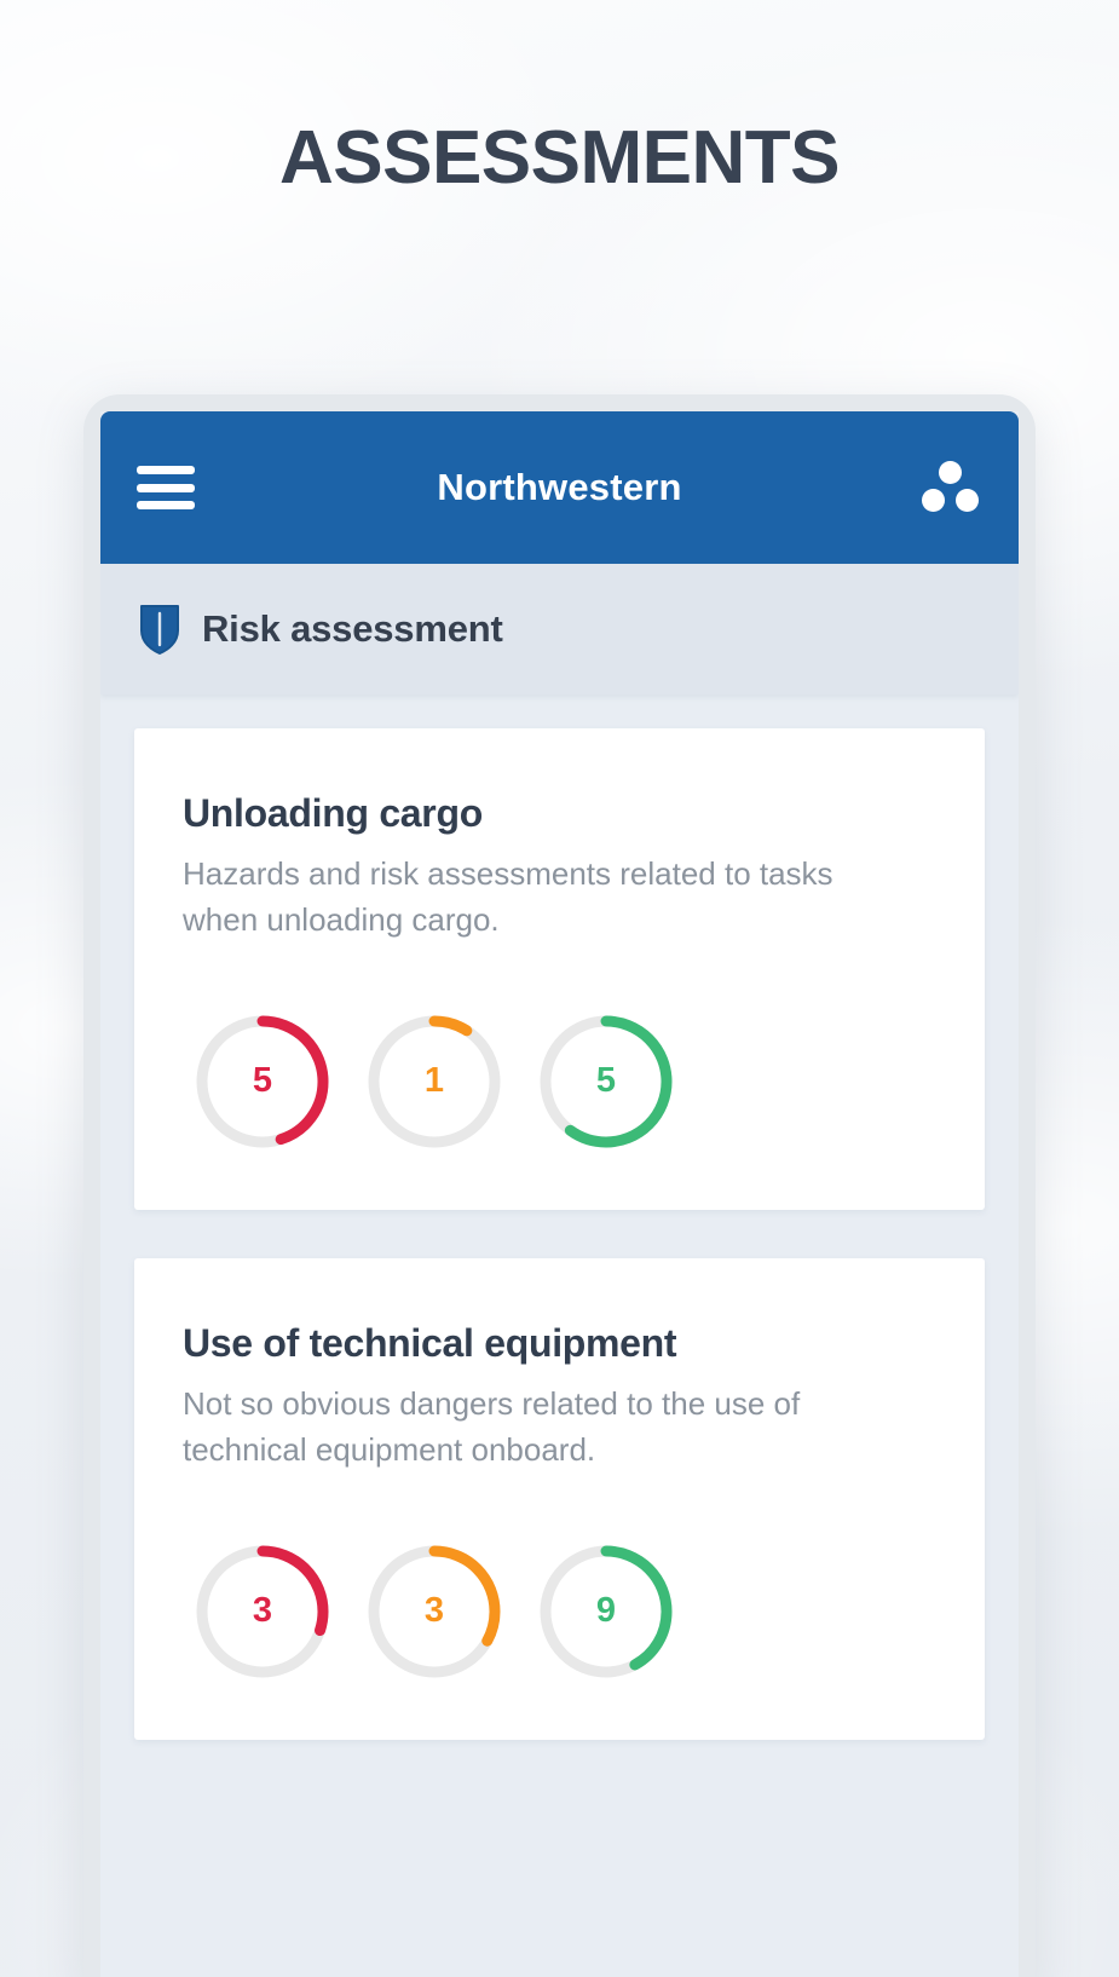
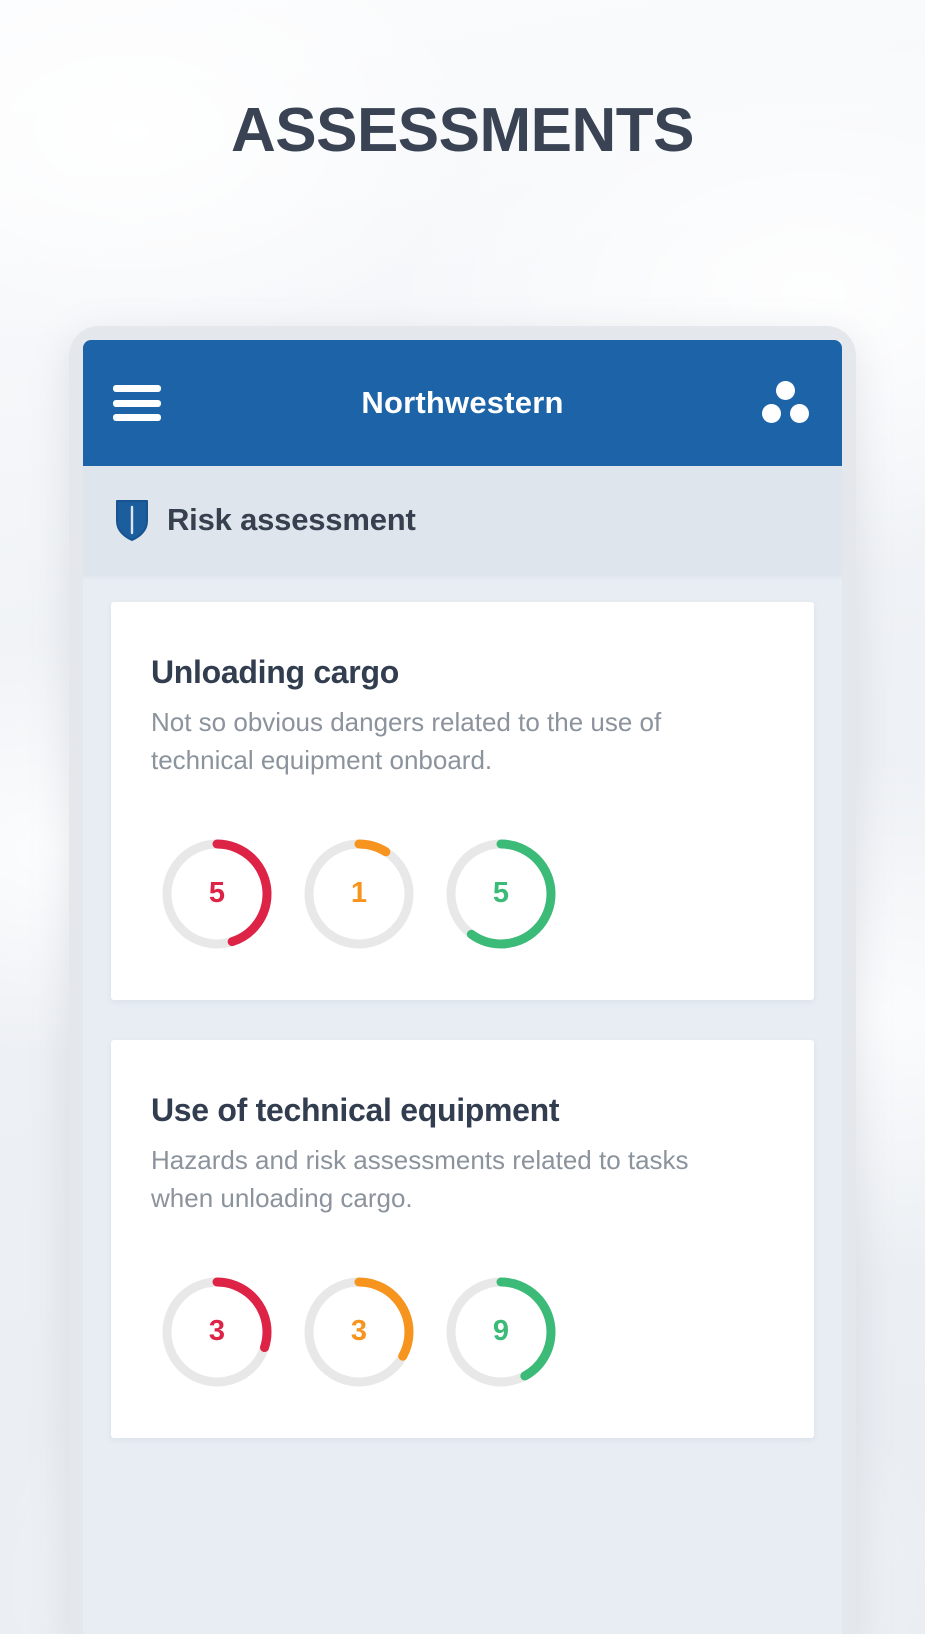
  ASSESSMENTS
  Northwestern
  Risk assessment
  Unloading cargo
- Hazards and risk assessments related to tasks when unloading cargo.
+ Not so obvious dangers related to the use of technical equipment onboard.
  5
  1
  5
  Use of technical equipment
- Not so obvious dangers related to the use of technical equipment onboard.
+ Hazards and risk assessments related to tasks when unloading cargo.
  3
  3
  9
